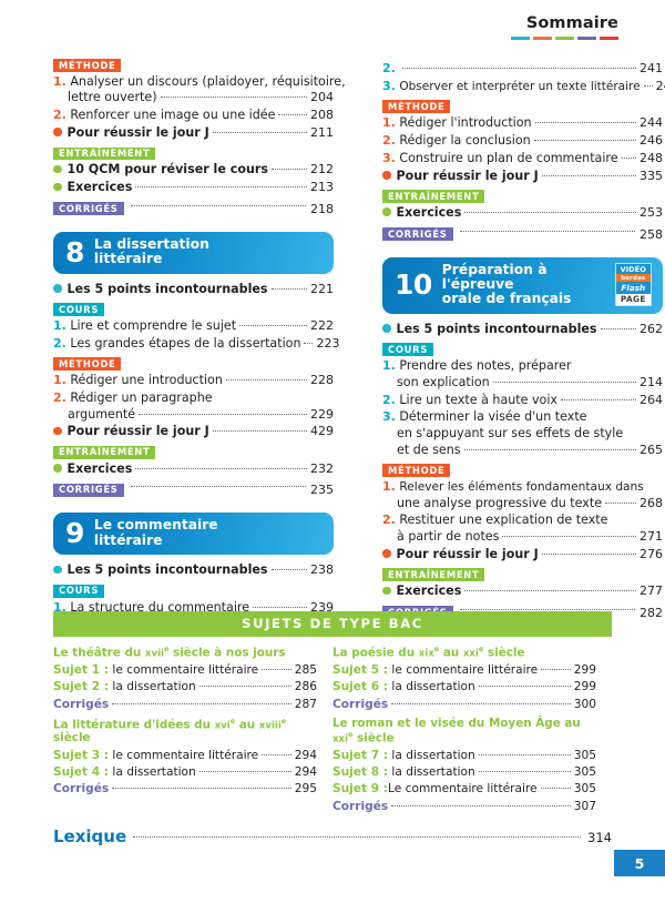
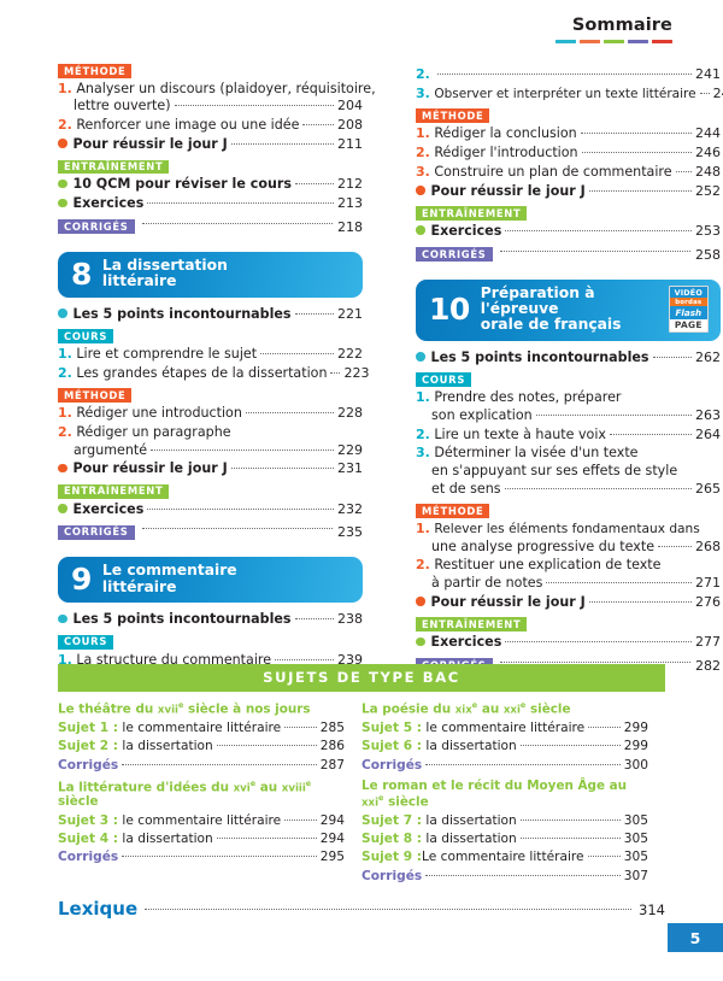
  Sommaire
  MÉTHODE
  1.
  Analyser un discours (plaidoyer, réquisitoire,
  lettre ouverte)
  204
  2.
  Renforcer une image ou une idée
  208
  Pour réussir le jour J
  211
  ENTRAÎNEMENT
  10 QCM pour réviser le cours
  212
  Exercices
  213
  CORRIGÉS
  218
  8
  La dissertation
  littéraire
  Les 5 points incontournables
  221
  COURS
  1.
  Lire et comprendre le sujet
  222
  2.
  Les grandes étapes de la dissertation
  223
  MÉTHODE
  1.
  Rédiger une introduction
  228
  2.
  Rédiger un paragraphe
  argumenté
  229
  Pour réussir le jour J
- 429
+ 231
  ENTRAÎNEMENT
  Exercices
  232
  CORRIGÉS
  235
  9
  Le commentaire
  littéraire
  Les 5 points incontournables
  238
  COURS
  1.
  La structure du commentaire
  239
  2.
  241
  3.
  Observer et interpréter un texte littéraire
  MÉTHODE
  1.
- Rédiger l'introduction
+ Rédiger la conclusion
  244
  2.
- Rédiger la conclusion
+ Rédiger l'introduction
  246
  3.
  Construire un plan de commentaire
  248
  Pour réussir le jour J
- 335
+ 252
  ENTRAÎNEMENT
  Exercices
  253
  CORRIGÉS
  258
  10
  Préparation à l'épreuve
  orale de français
  VIDÉO
  Flash
  PAGE
  Les 5 points incontournables
  262
  COURS
  1.
  Prendre des notes, préparer
  son explication
- 214
+ 263
  2.
  Lire un texte à haute voix
  264
  3.
  Déterminer la visée d'un texte
  en s'appuyant sur ses effets de style
  et de sens
  265
  MÉTHODE
  1.
  Relever les éléments fondamentaux dans
  une analyse progressive du texte
  268
  2.
  Restituer une explication de texte
  à partir de notes
  271
  Pour réussir le jour J
  276
  ENTRAÎNEMENT
  Exercices
  277
  282
  SUJETS DE TYPE BAC
  Le théâtre du xviie siècle à nos jours
  Sujet 1 :
  le commentaire littéraire
  285
  Sujet 2 :
  la dissertation
  286
  Corrigés
  287
  La littérature d'idées du xvie au xviiie siècle
  Sujet 3 :
  le commentaire littéraire
  294
  Sujet 4 :
  la dissertation
  294
  Corrigés
  295
  La poésie du xixe au xxie siècle
  Sujet 5 :
  le commentaire littéraire
  299
  Sujet 6 :
  la dissertation
  299
  Corrigés
  300
- Le roman et le visée du Moyen Âge au xxie siècle
+ Le roman et le récit du Moyen Âge au xxie siècle
  Sujet 7 :
  la dissertation
  305
  Sujet 8 :
  la dissertation
  305
  Sujet 9 :
  Le commentaire littéraire
  305
  Corrigés
  307
  Lexique
  314
  5
